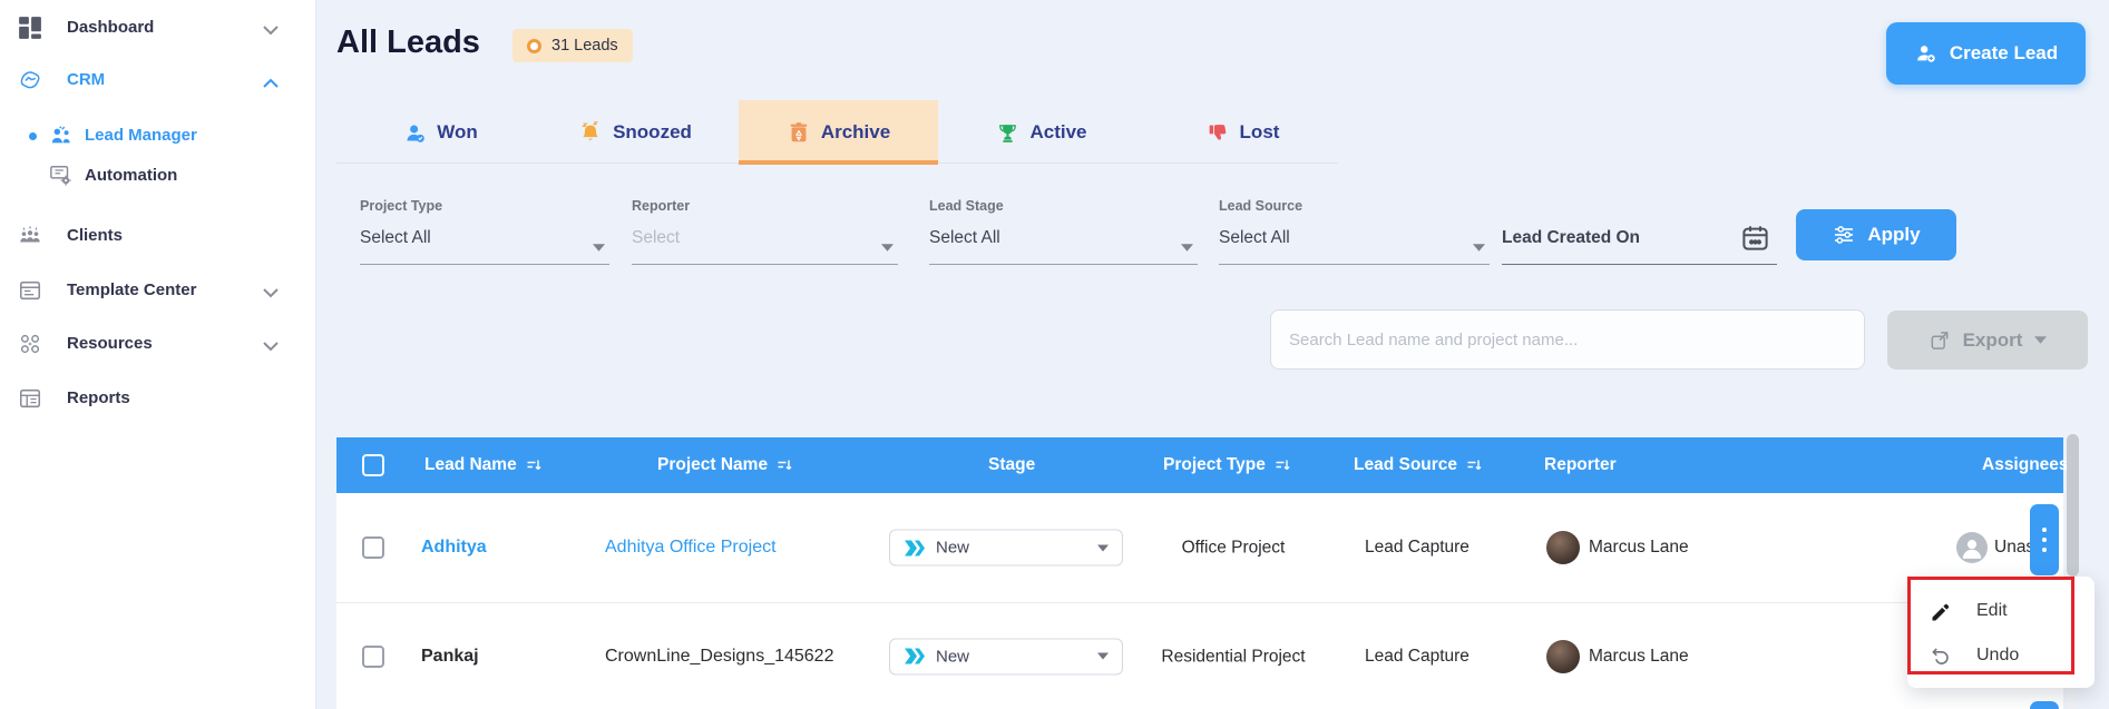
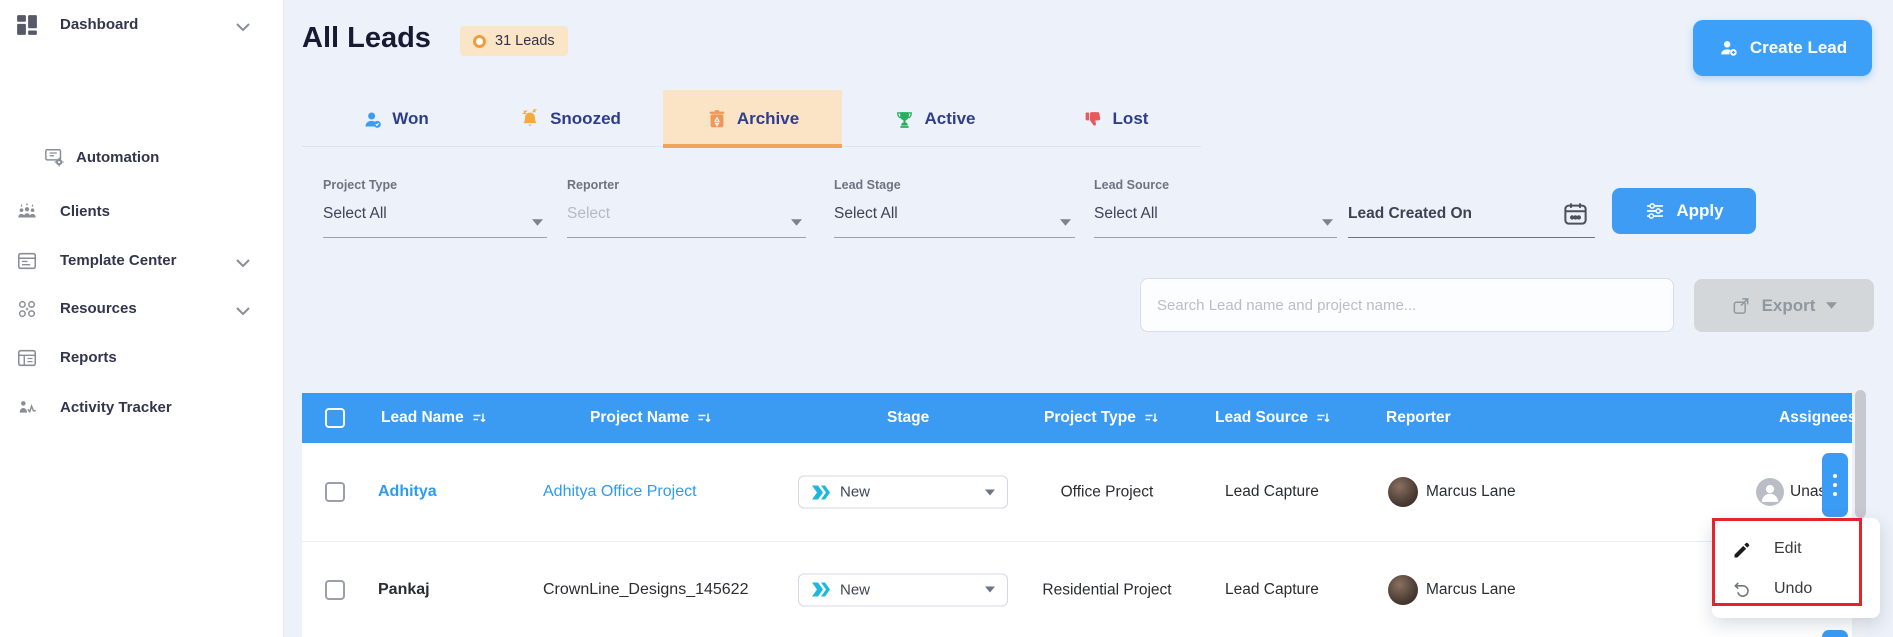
  Dashboard
- CRM
- Lead Manager
  Automation
  Clients
  Template Center
  Resources
  Reports
+ Activity Tracker
  All Leads
  31 Leads
  Create Lead
  Won
  Snoozed
  Archive
  Active
  Lost
  Project Type
  Select All
  Reporter
  Select
  Lead Stage
  Select All
  Lead Source
  Select All
  Lead Created On
  Apply
  Search Lead name and project name...
  Export
  Lead Name
  Project Name
  Stage
  Project Type
  Lead Source
  Reporter
  Assignees
  Adhitya
  Adhitya Office Project
  New
  Office Project
  Lead Capture
  Marcus Lane
  Pankaj
  CrownLine_Designs_145622
  New
  Residential Project
  Lead Capture
  Marcus Lane
  Edit
  Undo
